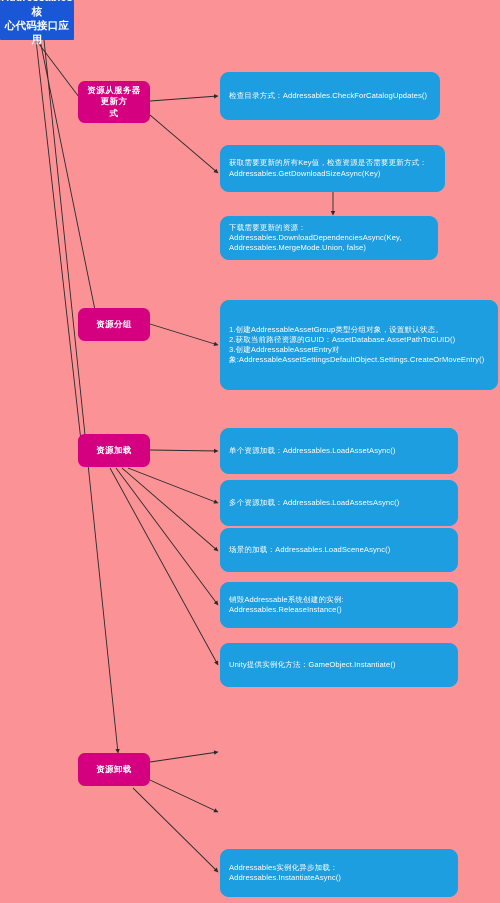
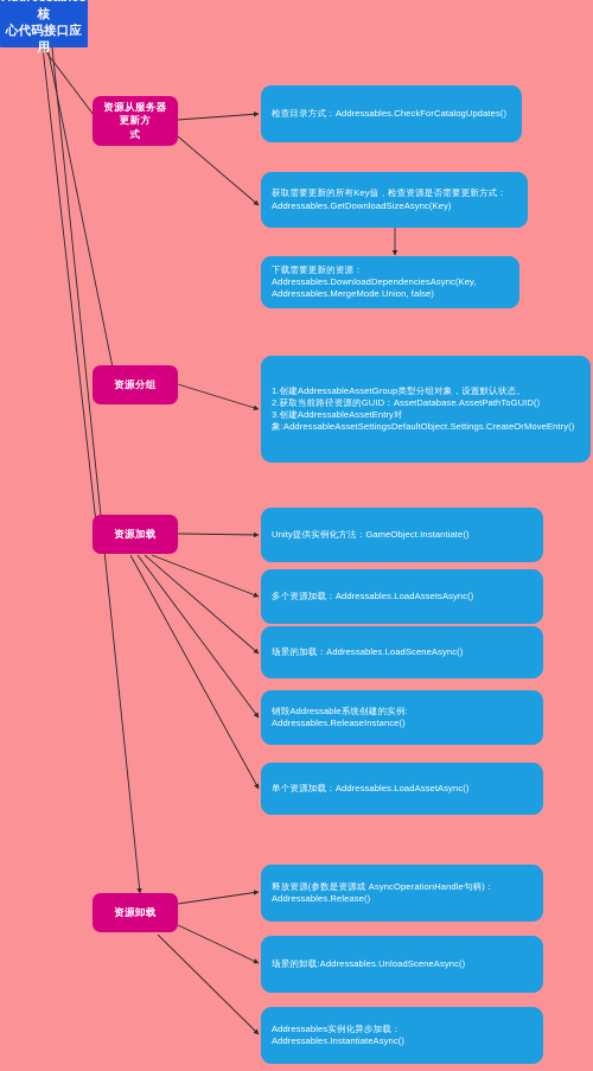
  心代码接口应用
  资源从服务器更新方
  式
  检查目录方式：Addressables.CheckForCatalogUpdates()
  获取需要更新的所有Key值，检查资源是否需要更新方式：
  Addressables.GetDownloadSizeAsync(Key)
  下载需要更新的资源：
  Addressables.DownloadDependenciesAsync(Key,
  Addressables.MergeMode.Union, false)
  资源分组
  1.创建AddressableAssetGroup类型分组对象，设置默认状态。
  2.获取当前路径资源的GUID：AssetDatabase.AssetPathToGUID()
  3.创建AddressableAssetEntry对
  象:AddressableAssetSettingsDefaultObject.Settings.CreateOrMoveEntry()
  资源加载
- 单个资源加载：Addressables.LoadAssetAsync()
+ Unity提供实例化方法：GameObject.Instantiate()
  多个资源加载：Addressables.LoadAssetsAsync()
  场景的加载：Addressables.LoadSceneAsync()
  销毁Addressable系统创建的实例: Addressables.ReleaseInstance()
- Unity提供实例化方法：GameObject.Instantiate()
+ 单个资源加载：Addressables.LoadAssetAsync()
  资源卸载
+ 释放资源(参数是资源或 AsyncOperationHandle句柄)：
+ Addressables.Release()
+ 场景的卸载:Addressables.UnloadSceneAsync()
  Addressables实例化异步加载：Addressables.InstantiateAsync()
